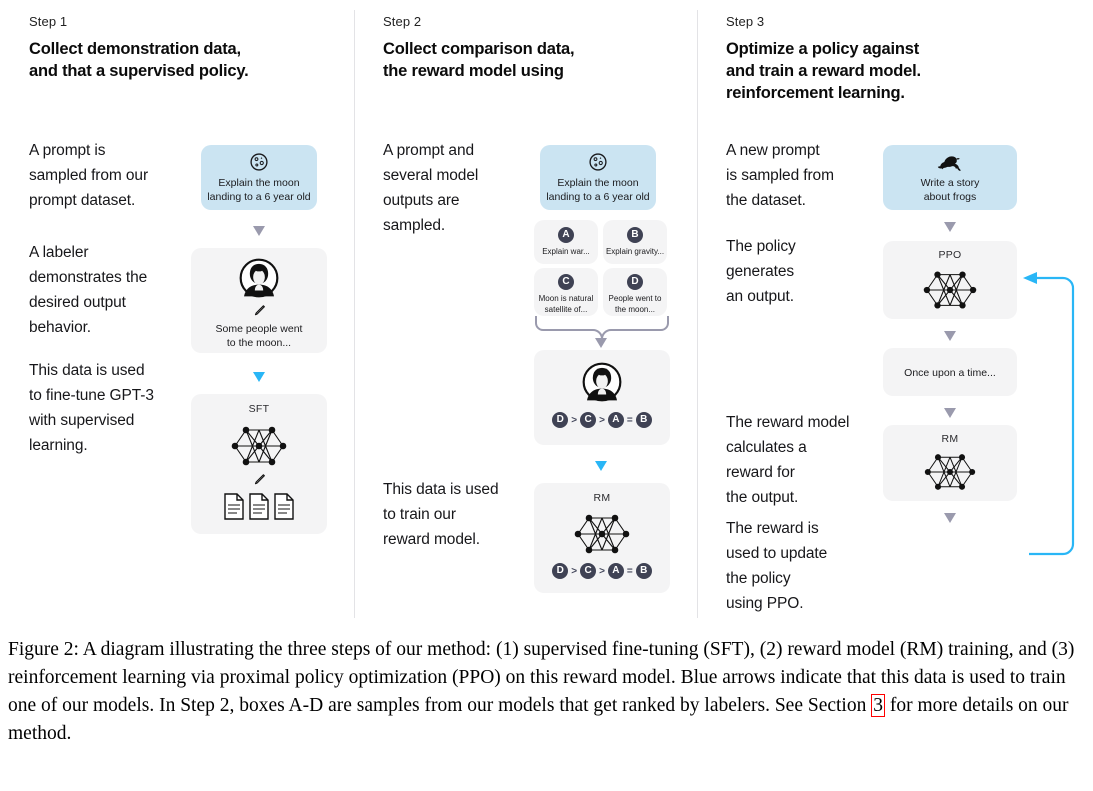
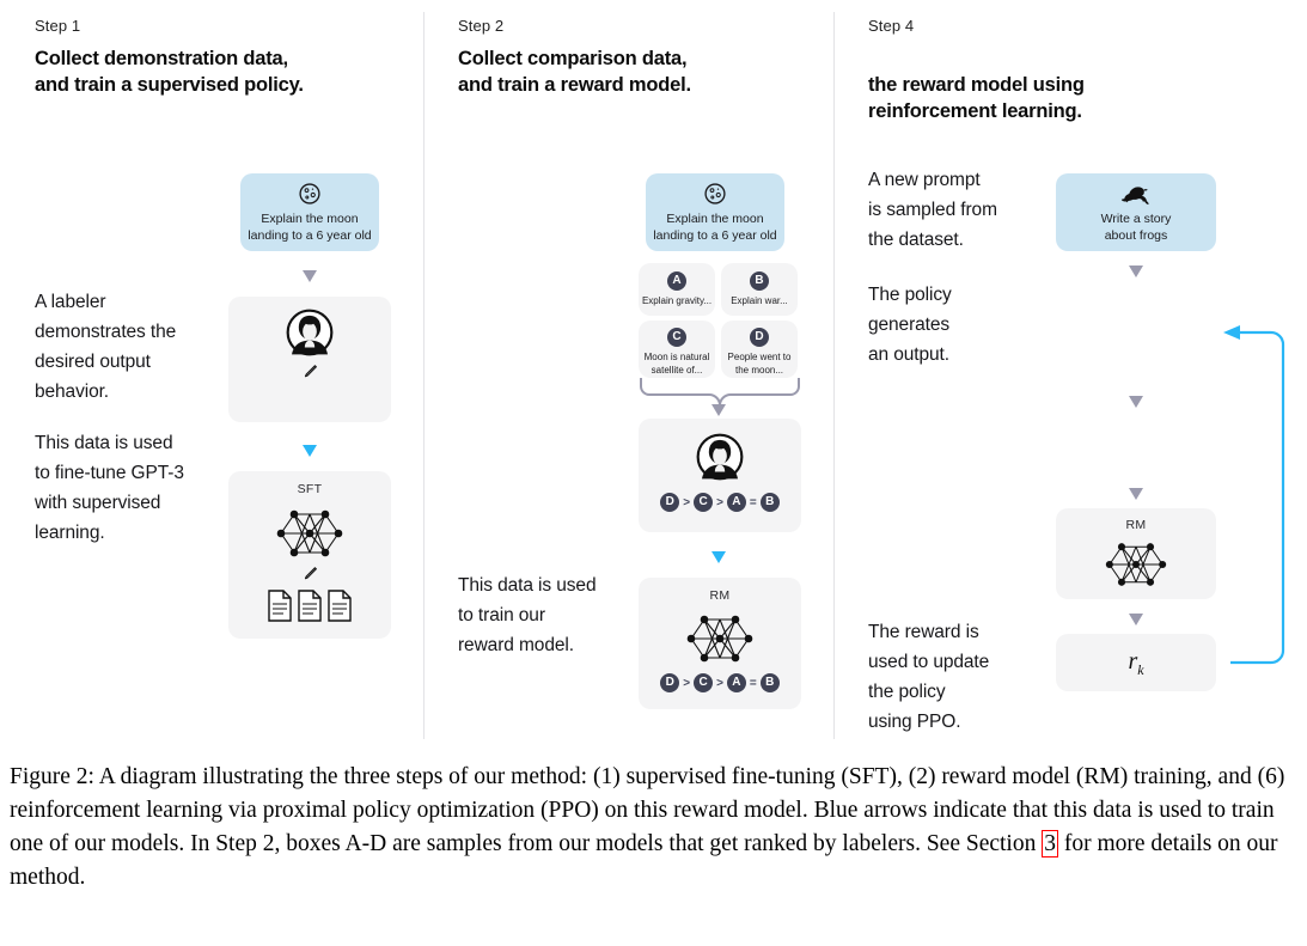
  Step 1
  Collect demonstration data,
- and that a supervised policy.
+ and train a supervised policy.
- A prompt is
- sampled from our
- prompt dataset.
  A labeler
  demonstrates the
  desired output
  behavior.
  This data is used
  to fine-tune GPT-3
  with supervised
  learning.
  Explain the moon
  landing to a 6 year old
- Some people went
- to the moon...
  SFT
  Step 2
  Collect comparison data,
- the reward model using
+ and train a reward model.
- A prompt and
- several model
- outputs are
- sampled.
  This data is used
  to train our
  reward model.
  Explain the moon
  landing to a 6 year old
  A
- Explain war...
+ Explain gravity...
  B
- Explain gravity...
+ Explain war...
  C
  Moon is natural
  satellite of...
  D
  People went to
  the moon...
  D > C > A = B
  RM
  D > C > A = B
- Step 3
+ Step 4
- Optimize a policy against
- and train a reward model.
+ the reward model using
  reinforcement learning.
  A new prompt
  is sampled from
  the dataset.
  The policy
  generates
  an output.
- The reward model
- calculates a
- reward for
- the output.
  The reward is
  used to update
  the policy
  using PPO.
  Write a story
  about frogs
- PPO
- Once upon a time...
  RM
+ rk
- Figure 2: A diagram illustrating the three steps of our method: (1) supervised fine-tuning (SFT), (2) reward model (RM) training, and (3) reinforcement learning via proximal policy optimization (PPO) on this reward model. Blue arrows indicate that this data is used to train one of our models. In Step 2, boxes A-D are samples from our models that get ranked by labelers. See Section 3 for more details on our method.
+ Figure 2: A diagram illustrating the three steps of our method: (1) supervised fine-tuning (SFT), (2) reward model (RM) training, and (6) reinforcement learning via proximal policy optimization (PPO) on this reward model. Blue arrows indicate that this data is used to train one of our models. In Step 2, boxes A-D are samples from our models that get ranked by labelers. See Section 3 for more details on our method.
